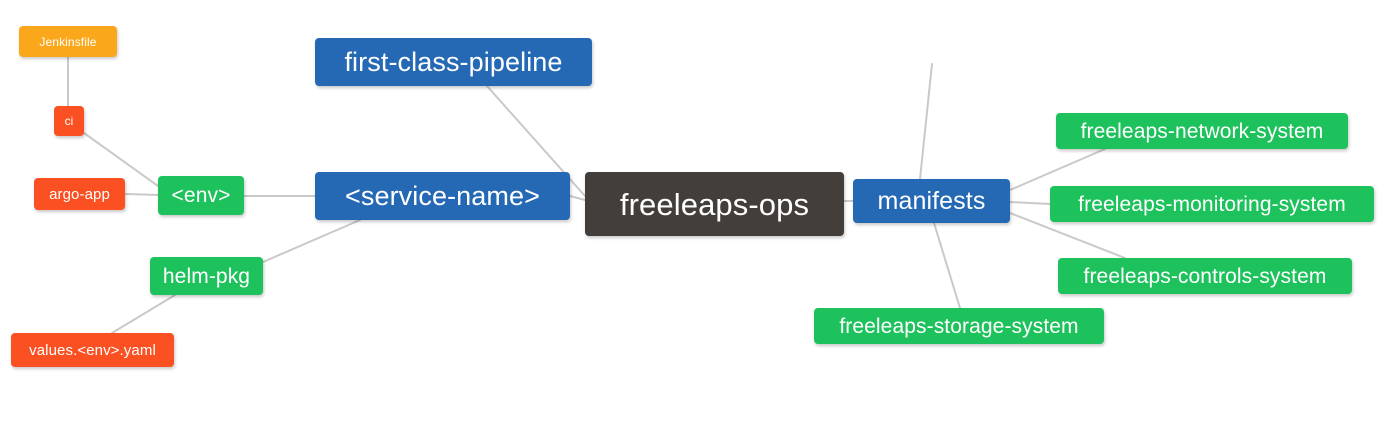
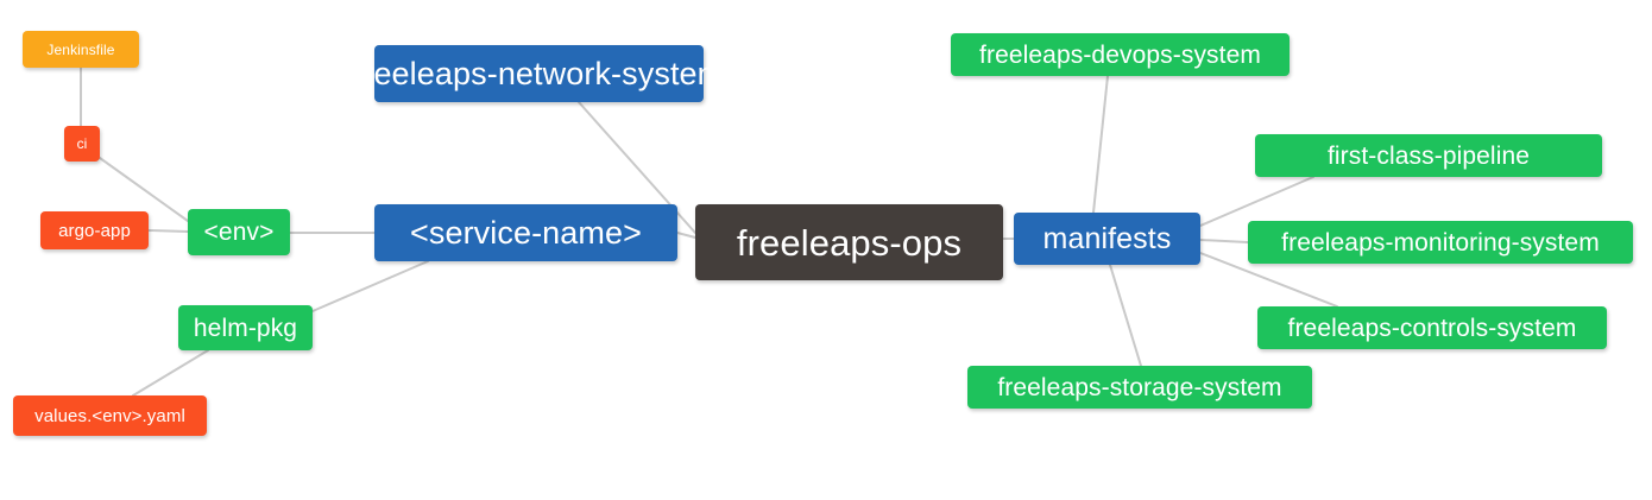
  freeleaps-ops
- first-class-pipeline
+ freeleaps-network-system
  <service-name>
  manifests
  <env>
  helm-pkg
  ci
  Jenkinsfile
  argo-app
  values.<env>.yaml
+ freeleaps-devops-system
- freeleaps-network-system
+ first-class-pipeline
  freeleaps-monitoring-system
  freeleaps-controls-system
  freeleaps-storage-system
